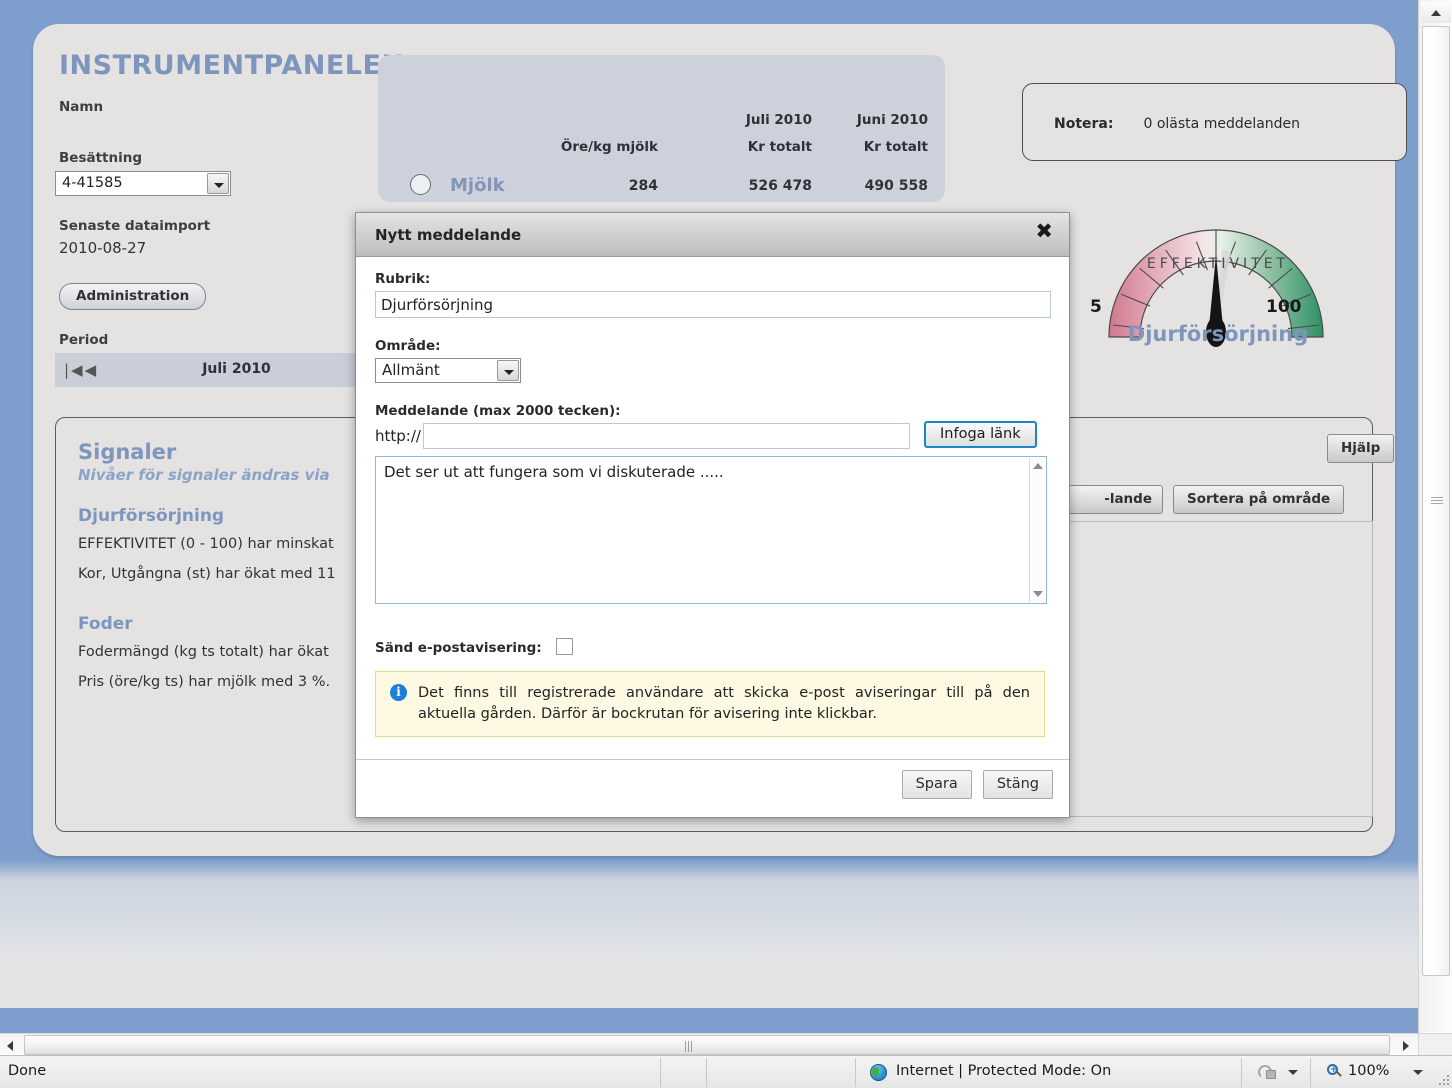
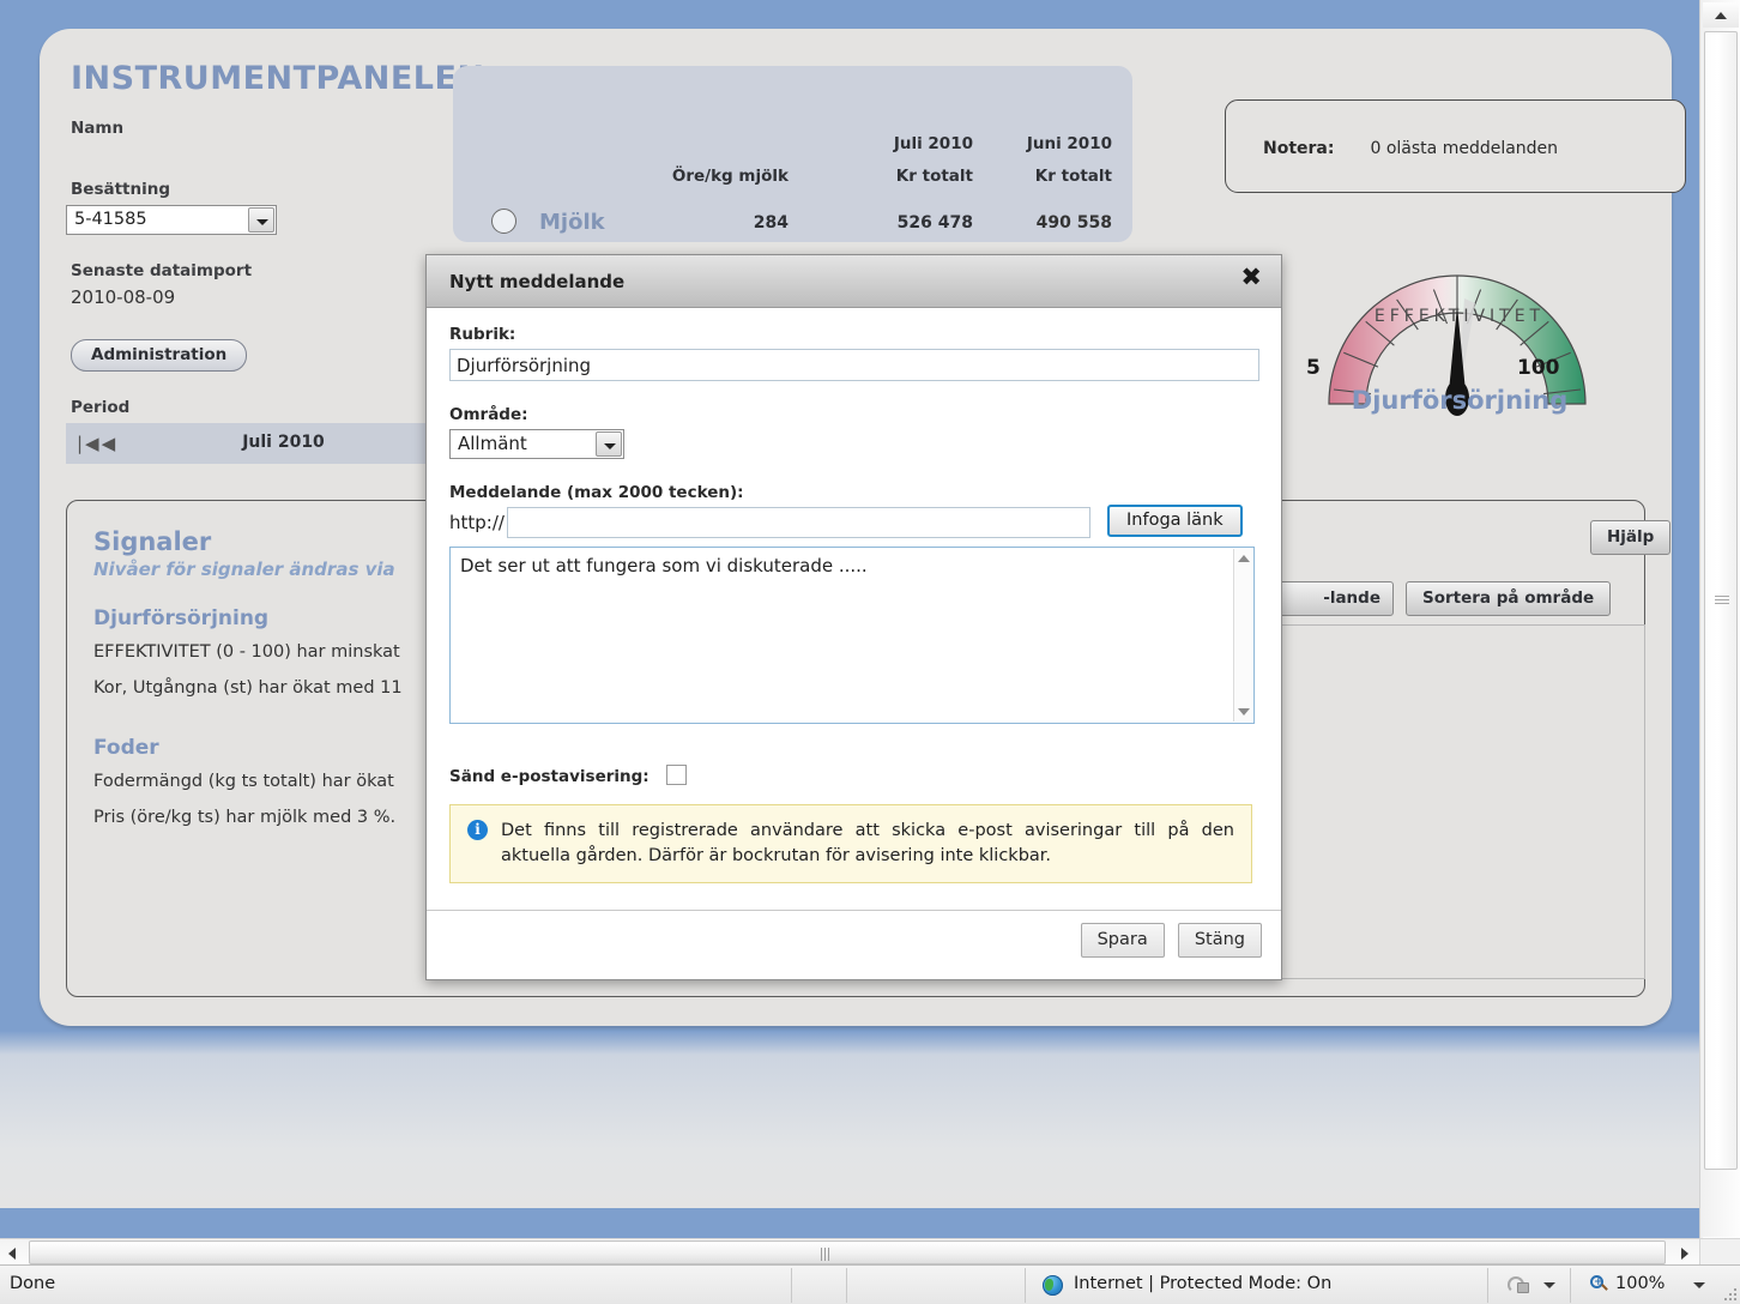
  INSTRUMENTPANELE
  Namn
  Besättning
- 4-41585
+ 5-41585
  Senaste dataimport
- 2010-08-27
+ 2010-08-09
  Administration
  Period
  |◀◀
  Juli 2010
  Juli 2010
  Juni 2010
  Öre/kg mjölk
  Kr totalt
  Kr totalt
  Mjölk
  284
  526 478
  490 558
  Notera: 0 olästa meddelanden
  Signaler
  Nivåer för signaler ändras via
  Djurförsörjning
  EFFEKTIVITET (0 - 100) har minskat
  Kor, Utgångna (st) har ökat med 11
  Foder
  Fodermängd (kg ts totalt) har ökat
  Pris (öre/kg ts) har mjölk med 3 %.
  EFFEKTIVITET
  5
  100
  Djurförsörjning
  Hjälp
  -lande
  Sortera på område
  Nytt meddelande
  ✖
  Rubrik:
  Djurförsörjning
  Område:
  Allmänt
  Meddelande (max 2000 tecken):
  http://
  Infoga länk
  Det ser ut att fungera som vi diskuterade .....
  Sänd e-postavisering:
  i
  Det finns till registrerade användare att skicka e-post aviseringar till på den aktuella gården. Därför är bockrutan för avisering inte klickbar.
  Spara Stäng
  Done
  Internet | Protected Mode: On
  +
  100%
